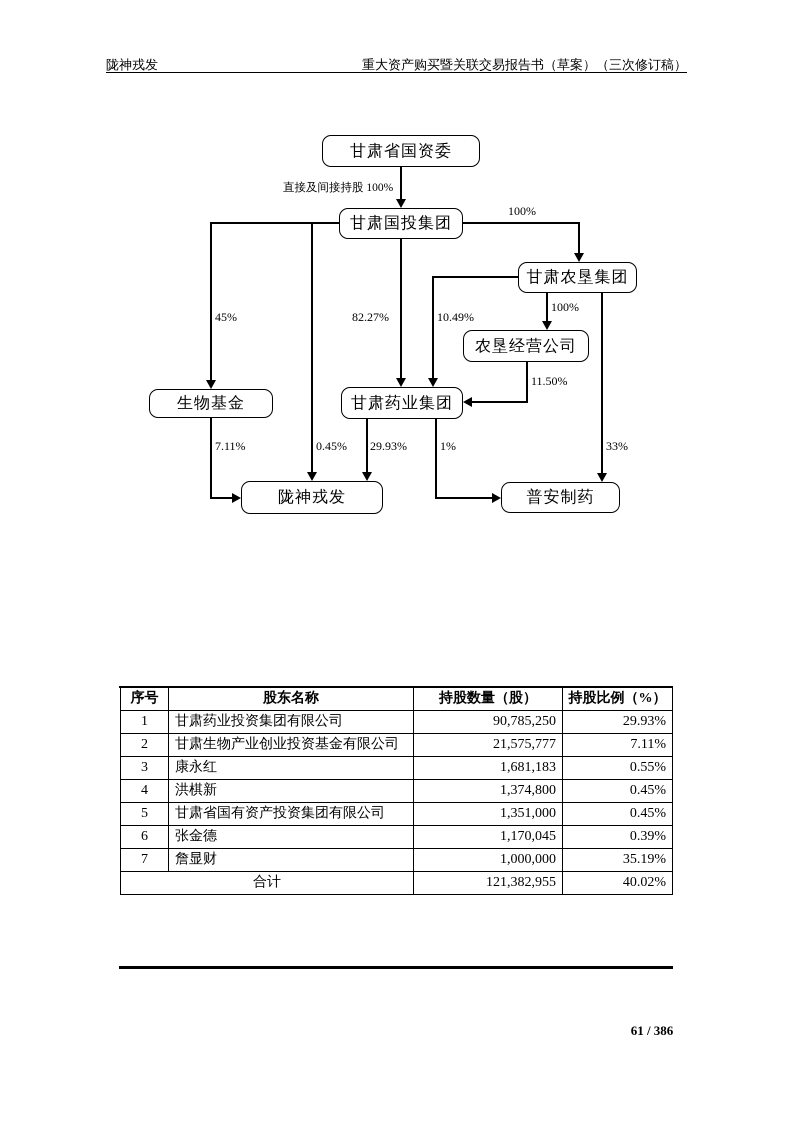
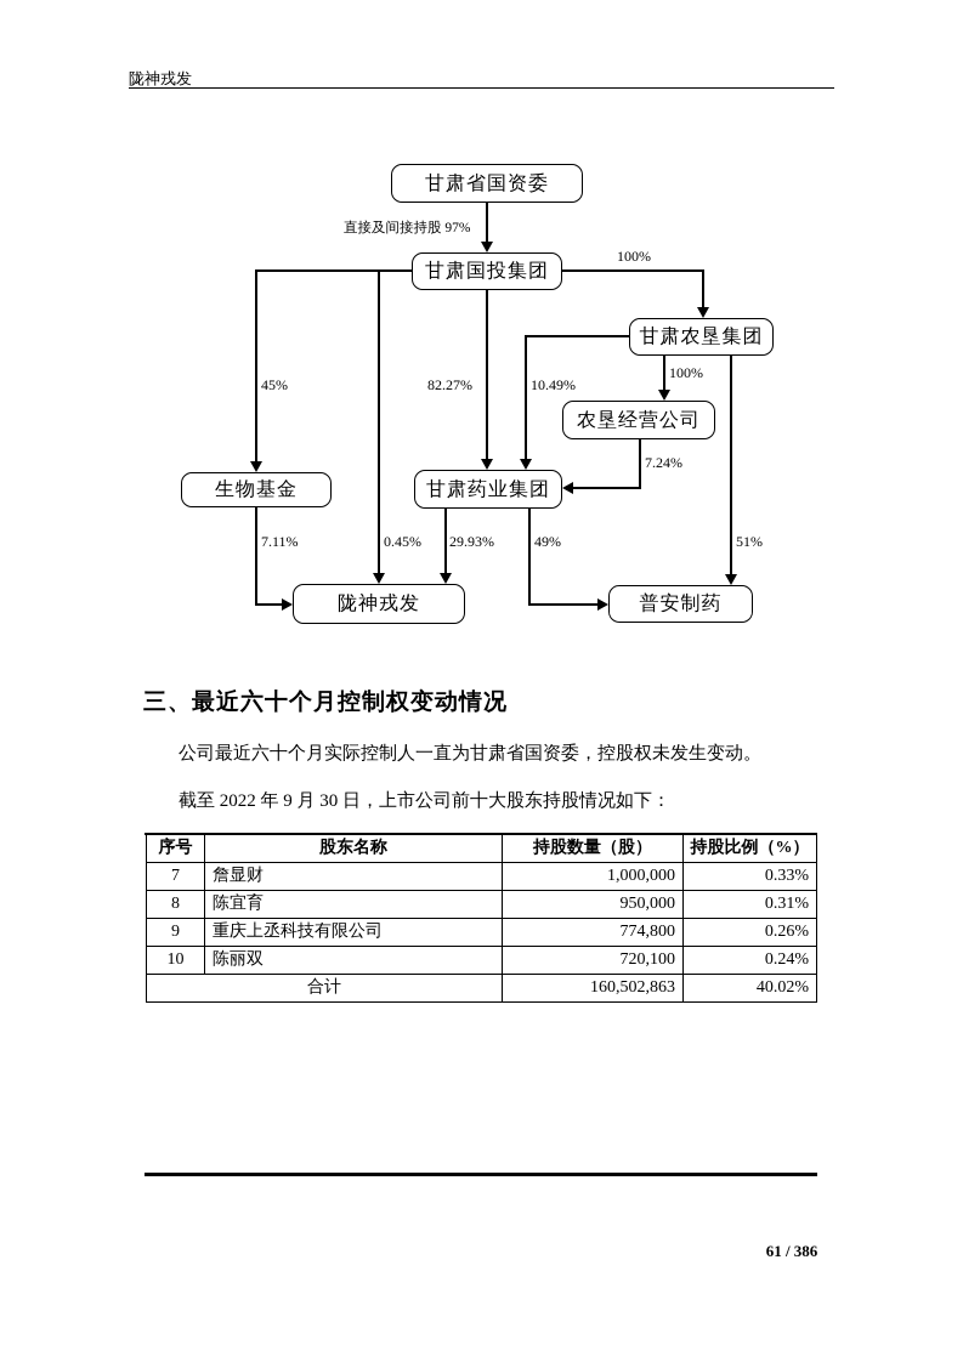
  陇神戎发
- 重大资产购买暨关联交易报告书（草案）（三次修订稿）
  甘肃省国资委
  甘肃国投集团
  甘肃农垦集团
  农垦经营公司
  生物基金
  甘肃药业集团
  陇神戎发
  普安制药
- 直接及间接持股 100%
+ 直接及间接持股 97%
  100%
  45%
  0.45%
  82.27%
  10.49%
  100%
- 33%
+ 51%
- 11.50%
+ 7.24%
  7.11%
  29.93%
- 1%
+ 49%
+ 三、最近六十个月控制权变动情况
+ 公司最近六十个月实际控制人一直为甘肃省国资委，控股权未发生变动。
+ 截至 2022 年 9 月 30 日，上市公司前十大股东持股情况如下：
  序号	股东名称	持股数量（股）	持股比例（%）
- 1	甘肃药业投资集团有限公司	90,785,250	29.93%
- 2	甘肃生物产业创业投资基金有限公司	21,575,777	7.11%
- 3	康永红	1,681,183	0.55%
- 4	洪棋新	1,374,800	0.45%
- 5	甘肃省国有资产投资集团有限公司	1,351,000	0.45%
- 6	张金德	1,170,045	0.39%
- 7	詹显财	1,000,000	35.19%
+ 7	詹显财	1,000,000	0.33%
+ 8	陈宜育	950,000	0.31%
+ 9	重庆上丞科技有限公司	774,800	0.26%
+ 10	陈丽双	720,100	0.24%
- 合计	121,382,955	40.02%
+ 合计	160,502,863	40.02%
  61 / 386
